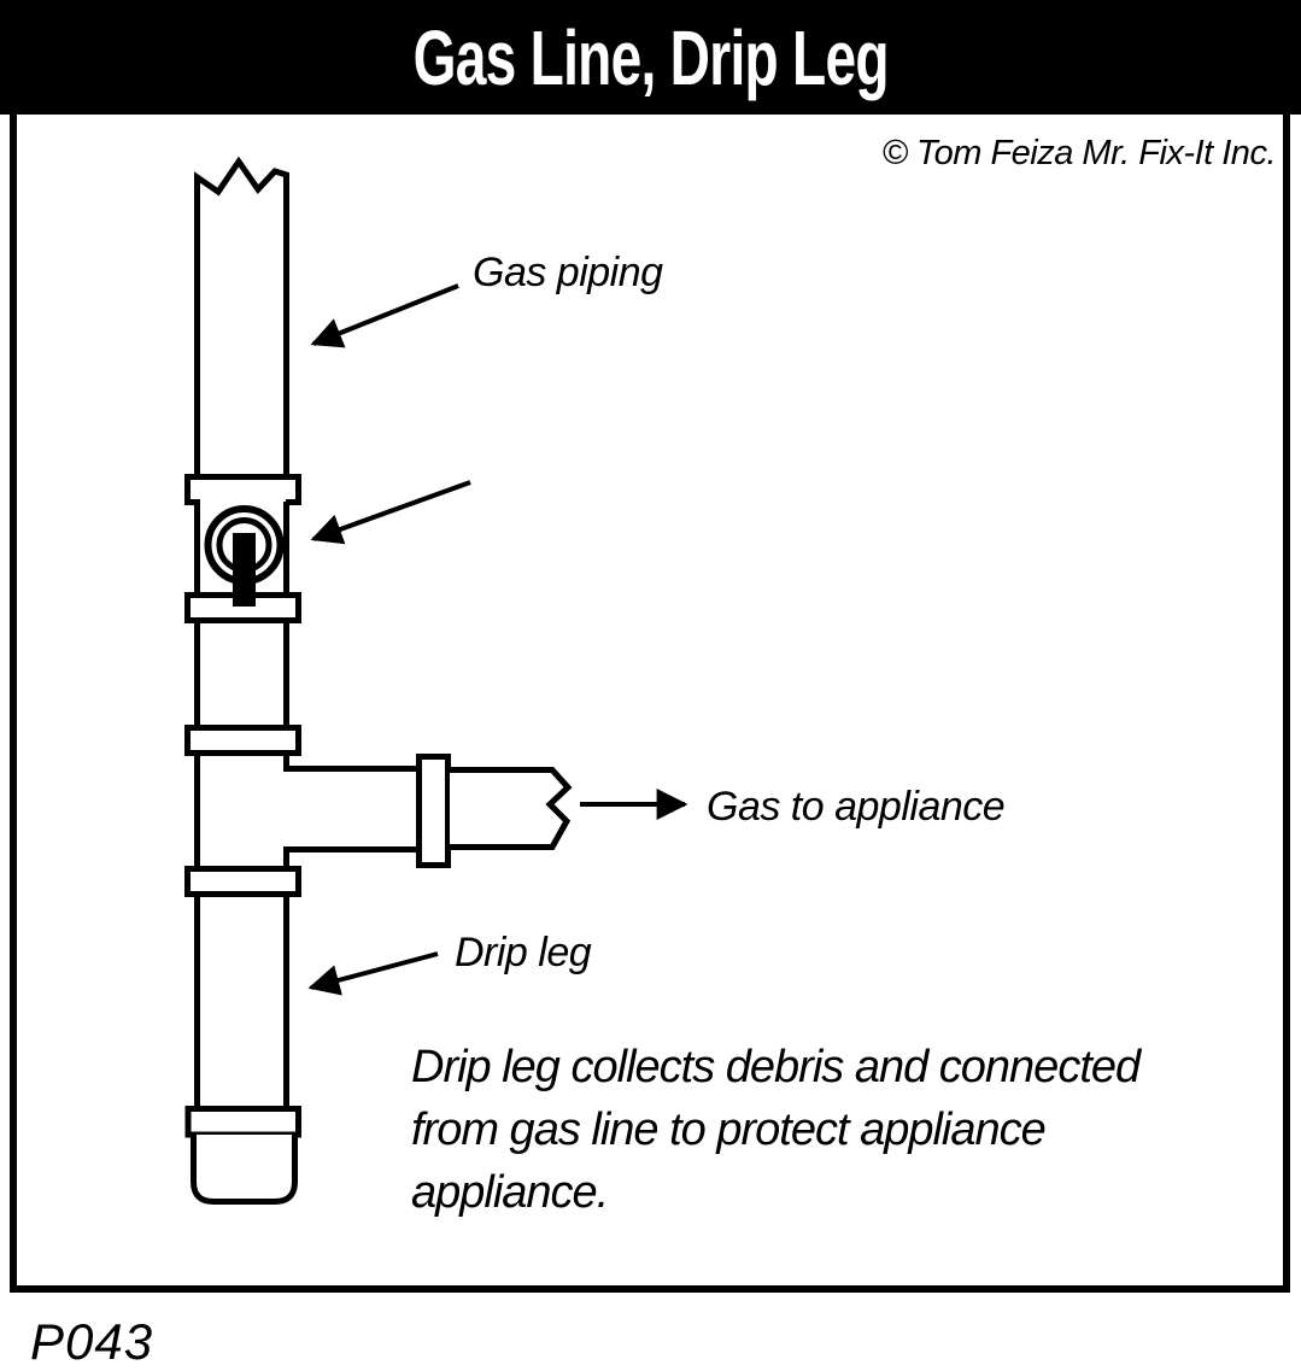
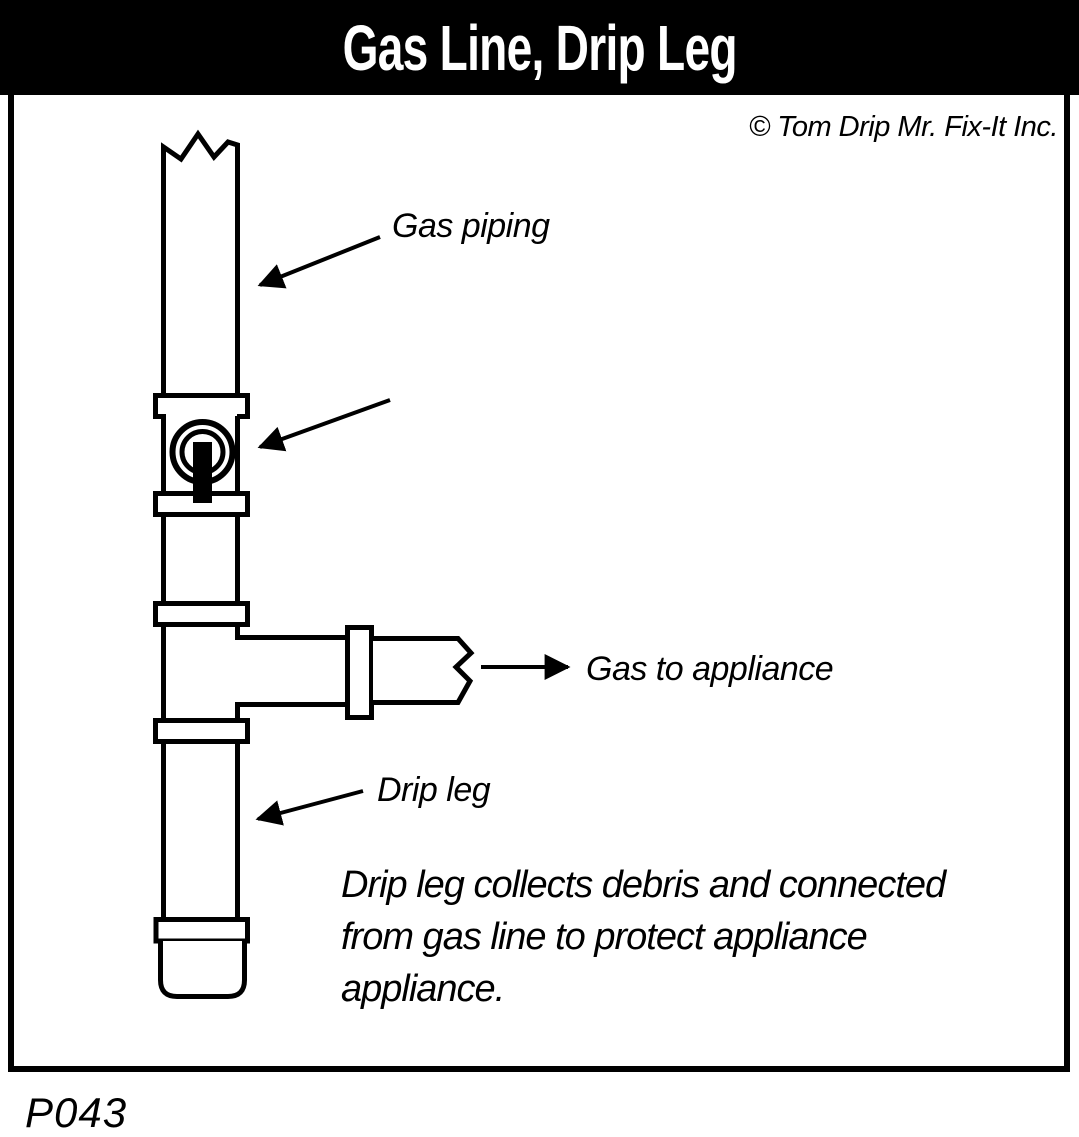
  Gas Line, Drip Leg
- © Tom Feiza Mr. Fix-It Inc.
+ © Tom Drip Mr. Fix-It Inc.
  Gas piping
  Gas to appliance
  Drip leg
  Drip leg collects debris and connected
  from gas line to protect appliance
  appliance.
  P043
